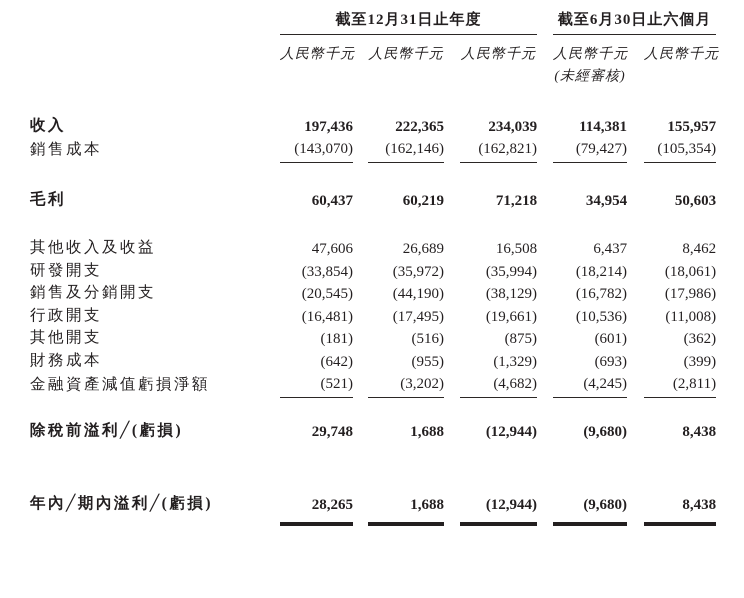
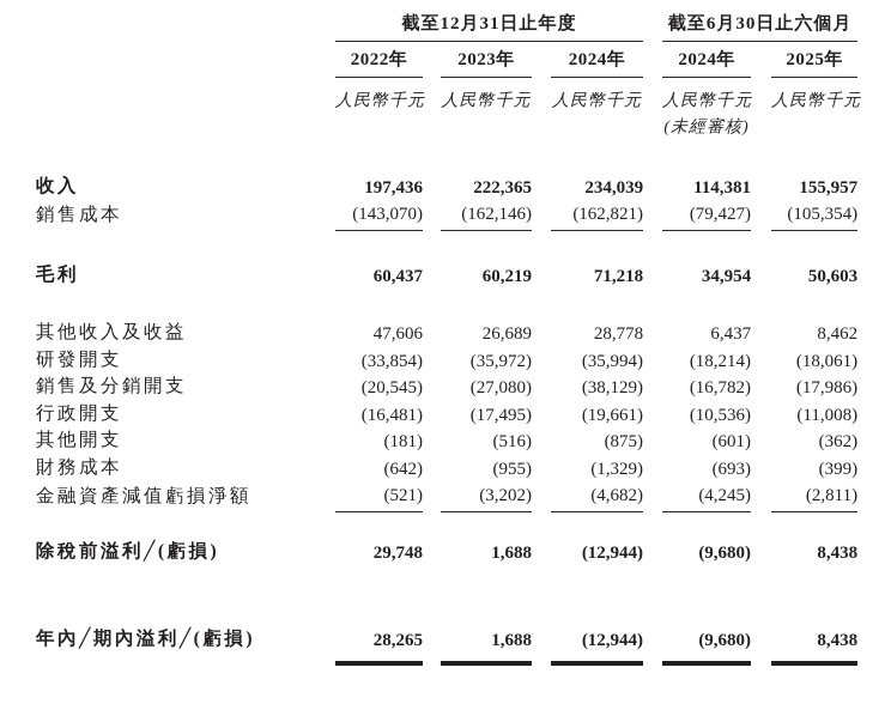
  	截至12月31日止年度		截至6月30日止六個月
+ 	2022年		2023年		2024年		2024年		2025年
  	人民幣千元		人民幣千元		人民幣千元		人民幣千元		人民幣千元
  							(未經審核)
  收入	197,436		222,365		234,039		114,381		155,957
  銷售成本	(143,070)		(162,146)		(162,821)		(79,427)		(105,354)
  毛利	60,437		60,219		71,218		34,954		50,603
- 其他收入及收益	47,606		26,689		16,508		6,437		8,462
+ 其他收入及收益	47,606		26,689		28,778		6,437		8,462
  研發開支	(33,854)		(35,972)		(35,994)		(18,214)		(18,061)
- 銷售及分銷開支	(20,545)		(44,190)		(38,129)		(16,782)		(17,986)
+ 銷售及分銷開支	(20,545)		(27,080)		(38,129)		(16,782)		(17,986)
  行政開支	(16,481)		(17,495)		(19,661)		(10,536)		(11,008)
  其他開支	(181)		(516)		(875)		(601)		(362)
  財務成本	(642)		(955)		(1,329)		(693)		(399)
  金融資產減值虧損淨額	(521)		(3,202)		(4,682)		(4,245)		(2,811)
  除稅前溢利╱(虧損)	29,748		1,688		(12,944)		(9,680)		8,438
  年內╱期內溢利╱(虧損)	28,265		1,688		(12,944)		(9,680)		8,438
